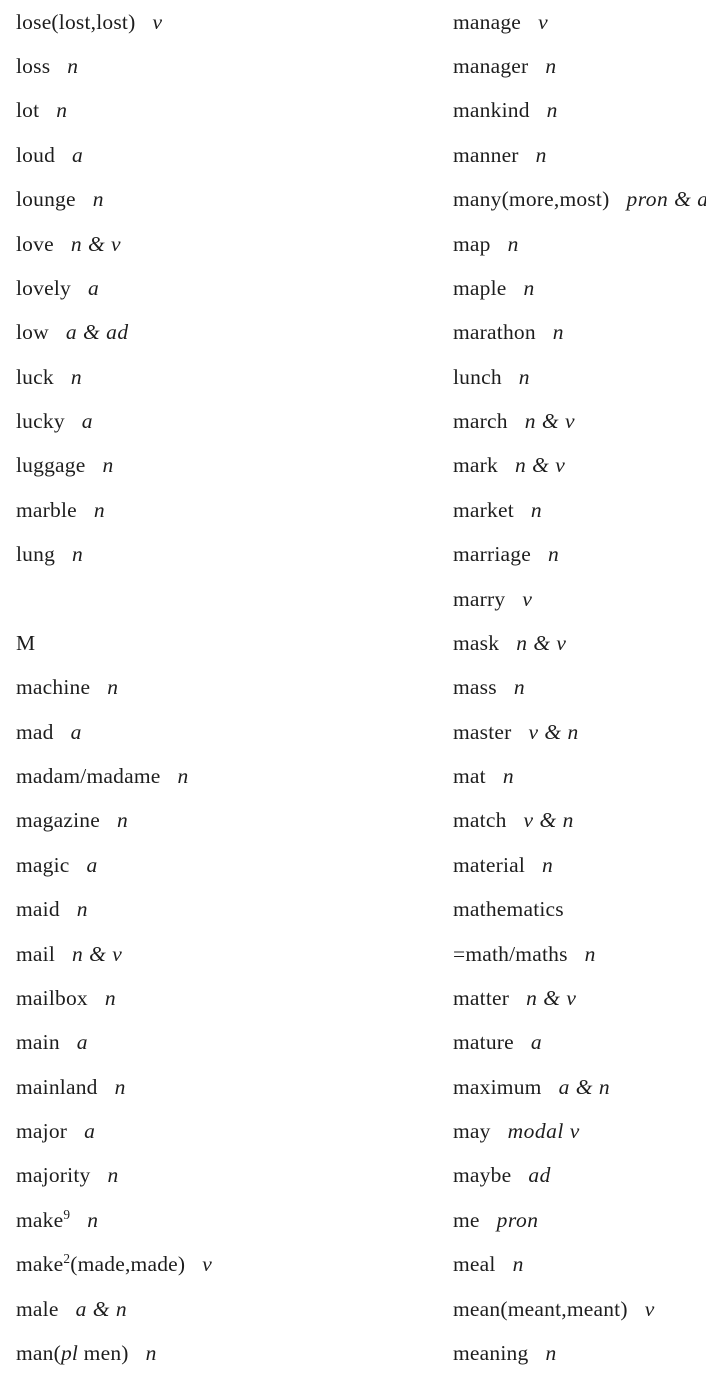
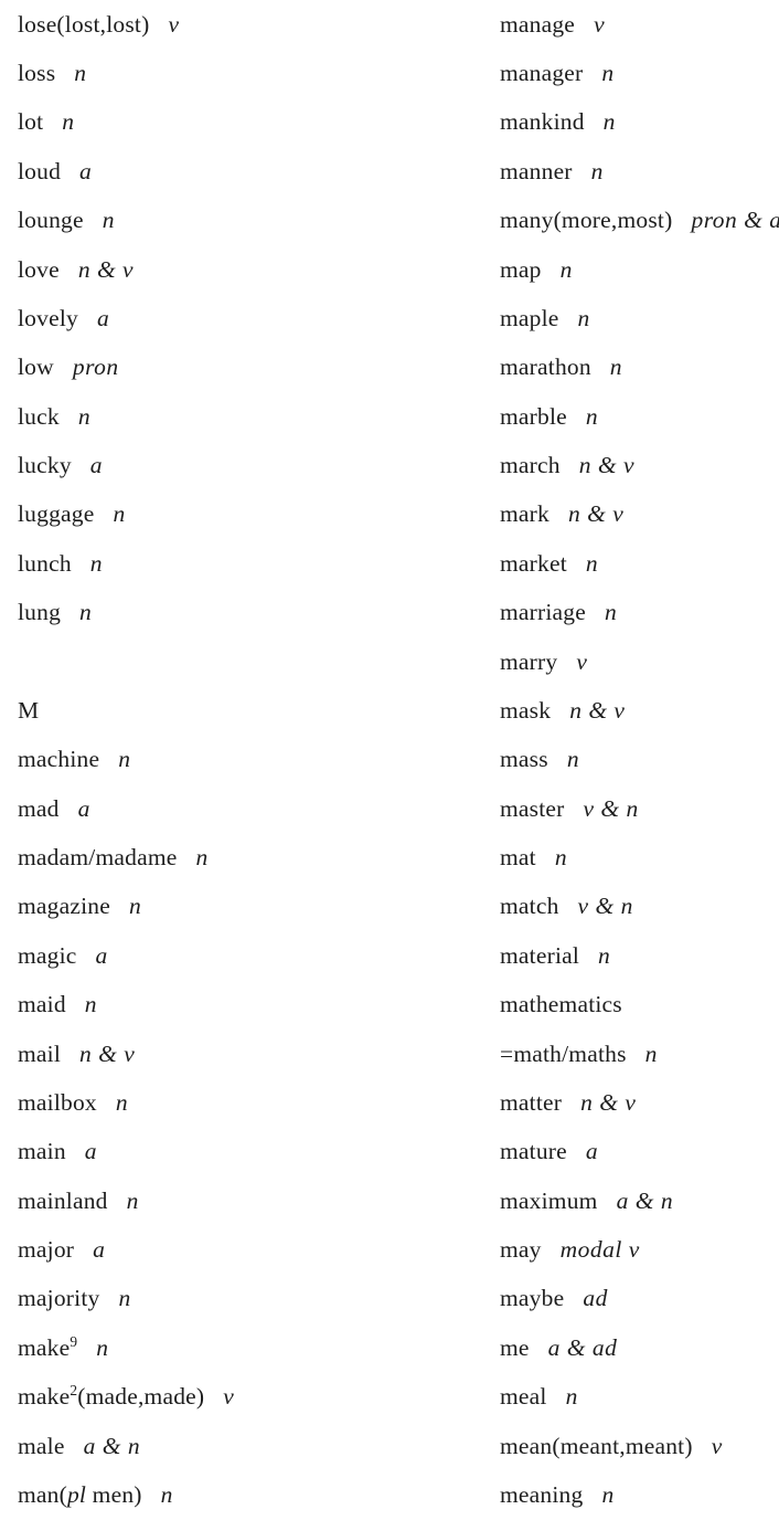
  lose(lost,lost)
  v
  loss
  n
  lot
  n
  loud
  a
  lounge
  n
  love
  n & v
  lovely
  a
  low
- a & ad
+ pron
  luck
  n
  lucky
  a
  luggage
  n
- marble
+ lunch
  n
  lung
  n
  M
  machine
  n
  mad
  a
  madam/madame
  n
  magazine
  n
  magic
  a
  maid
  n
  mail
  n & v
  mailbox
  n
  main
  a
  mainland
  n
  major
  a
  majority
  n
  make9
  n
  make2(made,made)
  v
  male
  a & n
  man(pl men)
  n
  manage
  v
  manager
  n
  mankind
  n
  manner
  n
  many(more,most)
  pron & a
  map
  n
  maple
  n
  marathon
  n
- lunch
+ marble
  n
  march
  n & v
  mark
  n & v
  market
  n
  marriage
  n
  marry
  v
  mask
  n & v
  mass
  n
  master
  v & n
  mat
  n
  match
  v & n
  material
  n
  mathematics
  =math/maths
  n
  matter
  n & v
  mature
  a
  maximum
  a & n
  may
  modal v
  maybe
  ad
  me
- pron
+ a & ad
  meal
  n
  mean(meant,meant)
  v
  meaning
  n
